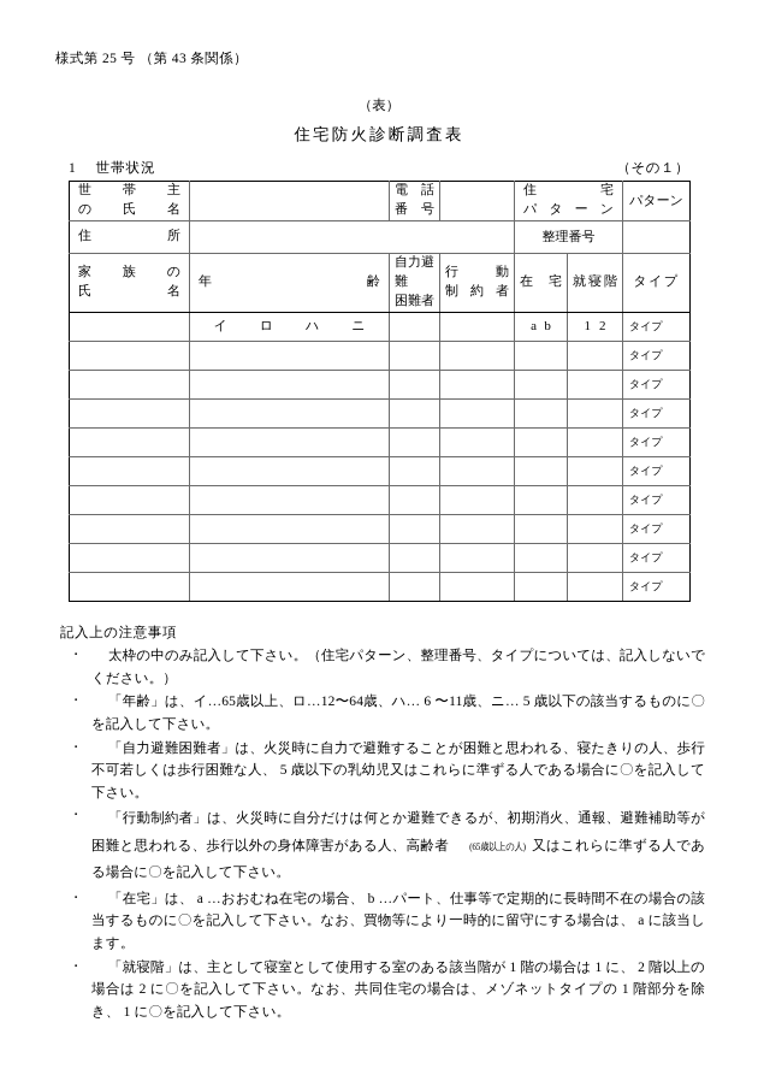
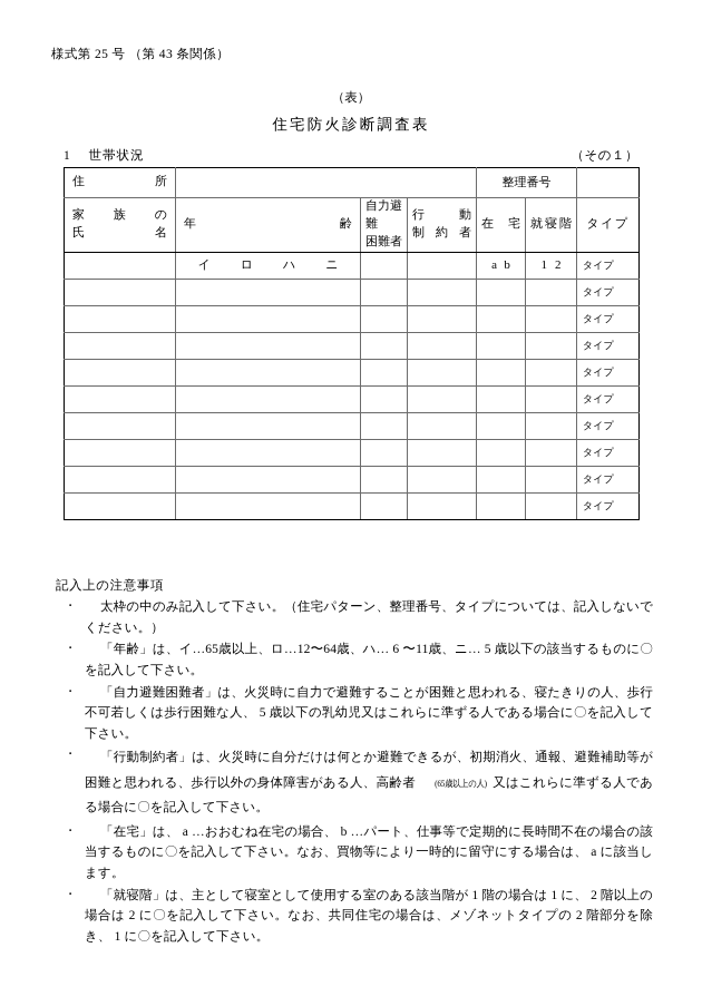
  様式第 25 号 （第 43 条関係）
  （表）
  住宅防火診断調査表
  （その１）
  1 世帯状況
- 世帯主 の氏名		電話 番号		住宅 パターン	パターン
  住所		整理番号
  家族の 氏名	年齢	自力避難 困難者	行動 制約者	在宅	就寝階	タイプ
  	イ ロ ハ ニ			a b	1 2	タイプ
  						タイプ
  						タイプ
  						タイプ
  						タイプ
  						タイプ
  						タイプ
  						タイプ
  						タイプ
  						タイプ
  記入上の注意事項
  ・
  太枠の中のみ記入して下さい。（住宅パターン、整理番号、タイプについては、記入しないでください。）
  ・
  「年齢」は、イ…65歳以上、ロ…12〜64歳、ハ… 6 〜11歳、ニ… 5 歳以下の該当するものに〇を記入して下さい。
  ・
  「自力避難困難者」は、火災時に自力で避難することが困難と思われる、寝たきりの人、歩行不可若しくは歩行困難な人、 5 歳以下の乳幼児又はこれらに準ずる人である場合に〇を記入して下さい。
  ・
  「行動制約者」は、火災時に自分だけは何とか避難できるが、初期消火、通報、避難補助等が困難と思われる、歩行以外の身体障害がある人、高齢者 (65歳以上の人) 又はこれらに準ずる人である場合に〇を記入して下さい。
  ・
  「在宅」は、 a …おおむね在宅の場合、 b …パート、仕事等で定期的に長時間不在の場合の該当するものに〇を記入して下さい。なお、買物等により一時的に留守にする場合は、 a に該当します。
  ・
- 「就寝階」は、主として寝室として使用する室のある該当階が 1 階の場合は 1 に、 2 階以上の場合は 2 に〇を記入して下さい。なお、共同住宅の場合は、メゾネットタイプの 1 階部分を除き、 1 に〇を記入して下さい。
+ 「就寝階」は、主として寝室として使用する室のある該当階が 1 階の場合は 1 に、 2 階以上の場合は 2 に〇を記入して下さい。なお、共同住宅の場合は、メゾネットタイプの 2 階部分を除き、 1 に〇を記入して下さい。
